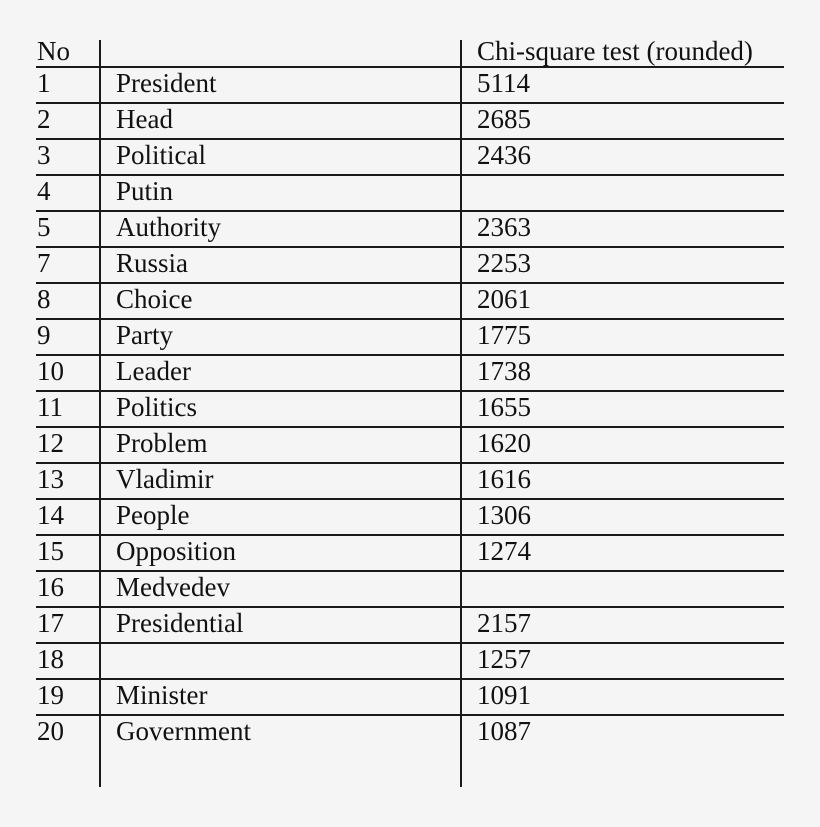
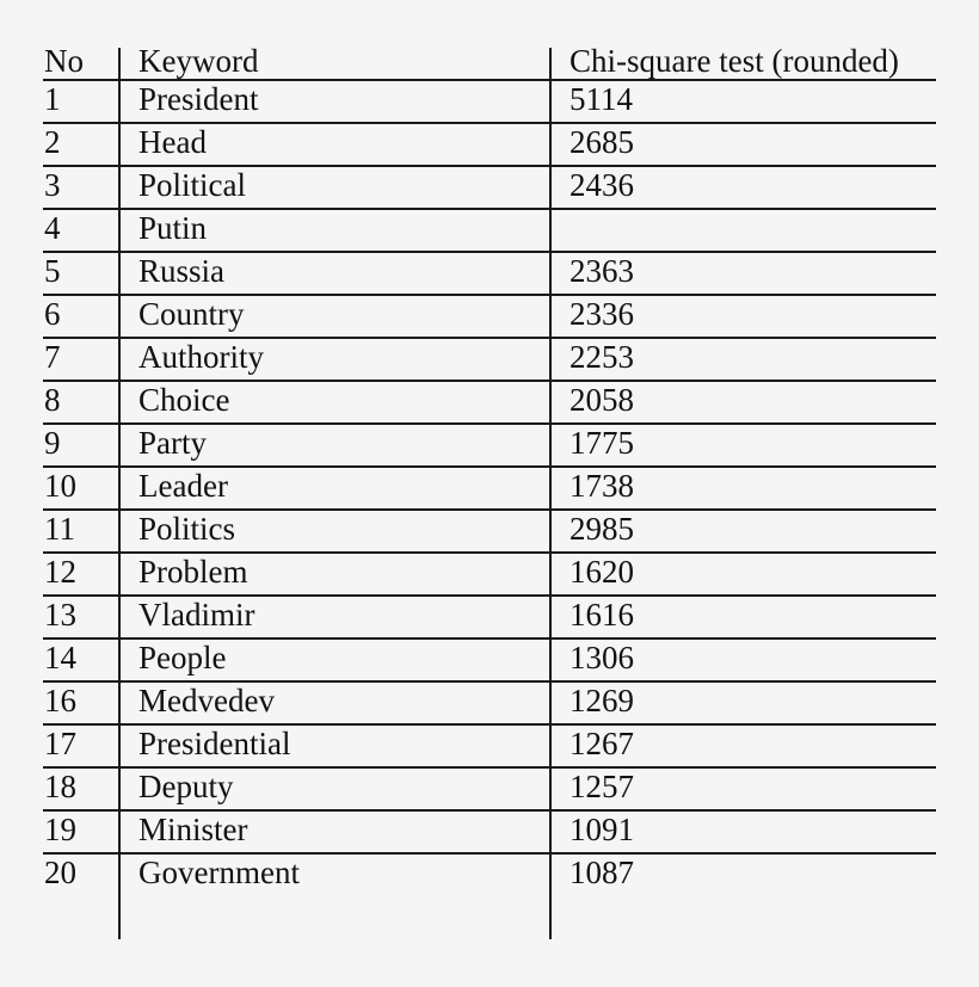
  No
+ Keyword
  Chi-square test (rounded)
  1
  President
  5114
  2
  Head
  2685
  3
  Political
  2436
  4
  Putin
  5
- Authority
+ Russia
  2363
+ 6
+ Country
+ 2336
  7
- Russia
+ Authority
  2253
  8
  Choice
- 2061
+ 2058
  9
  Party
  1775
  10
  Leader
  1738
  11
  Politics
- 1655
+ 2985
  12
  Problem
  1620
  13
  Vladimir
  1616
  14
  People
  1306
- 15
- Opposition
- 1274
  16
  Medvedev
+ 1269
  17
  Presidential
- 2157
+ 1267
  18
+ Deputy
  1257
  19
  Minister
  1091
  20
  Government
  1087
